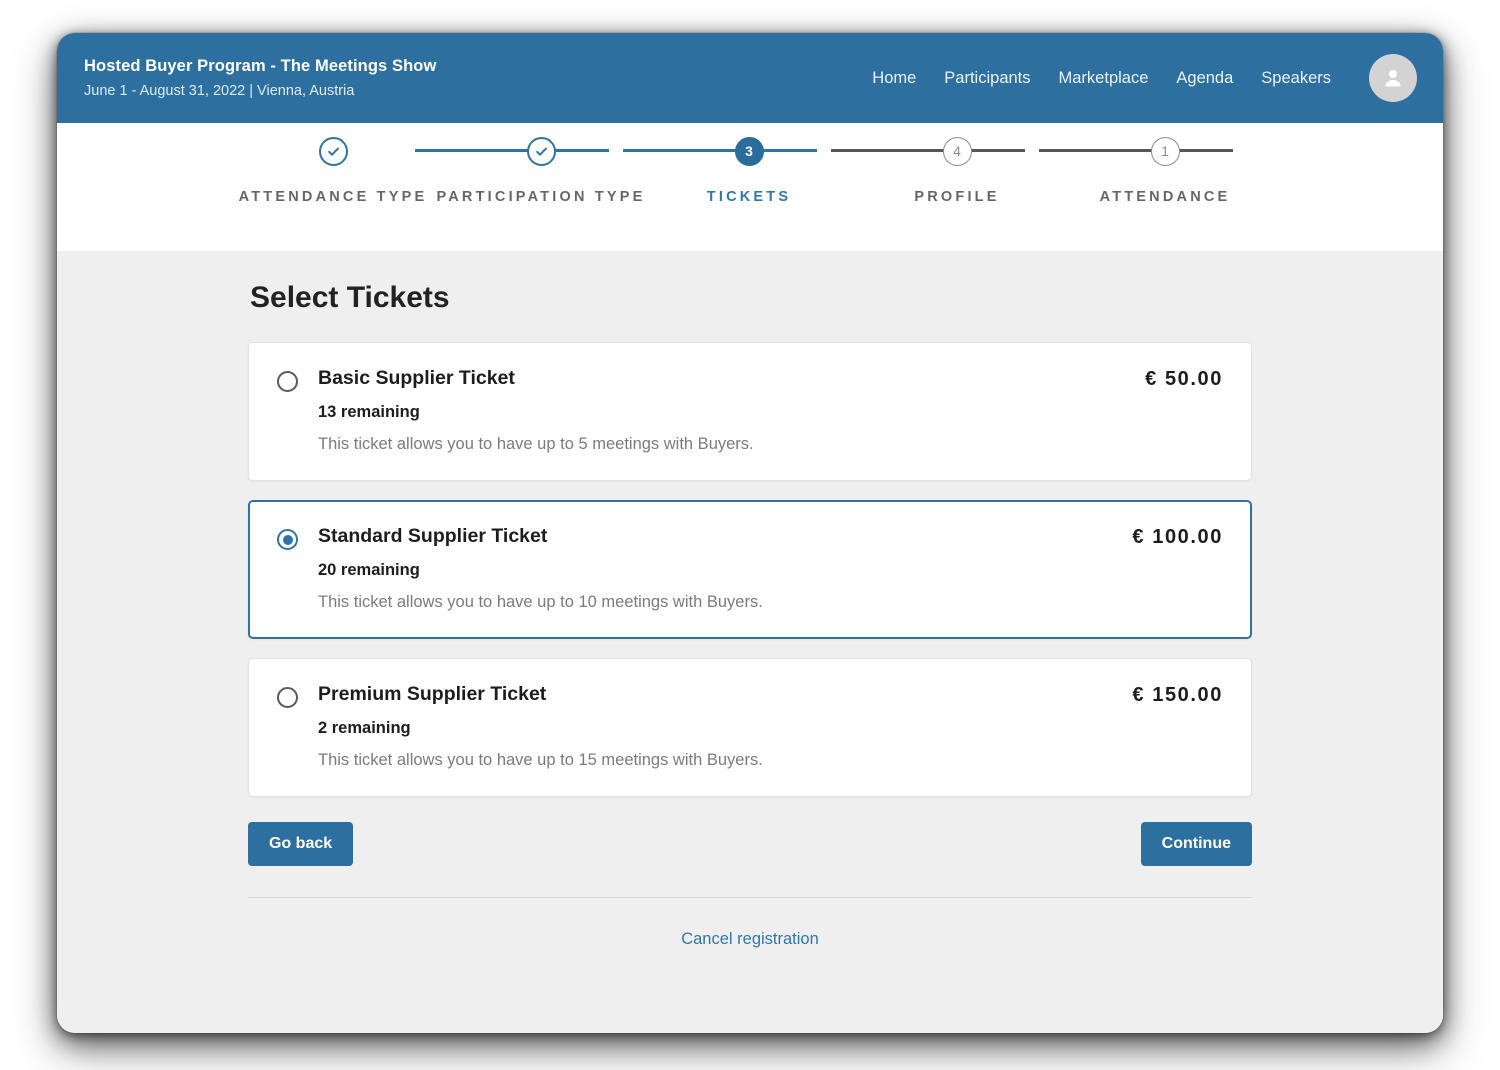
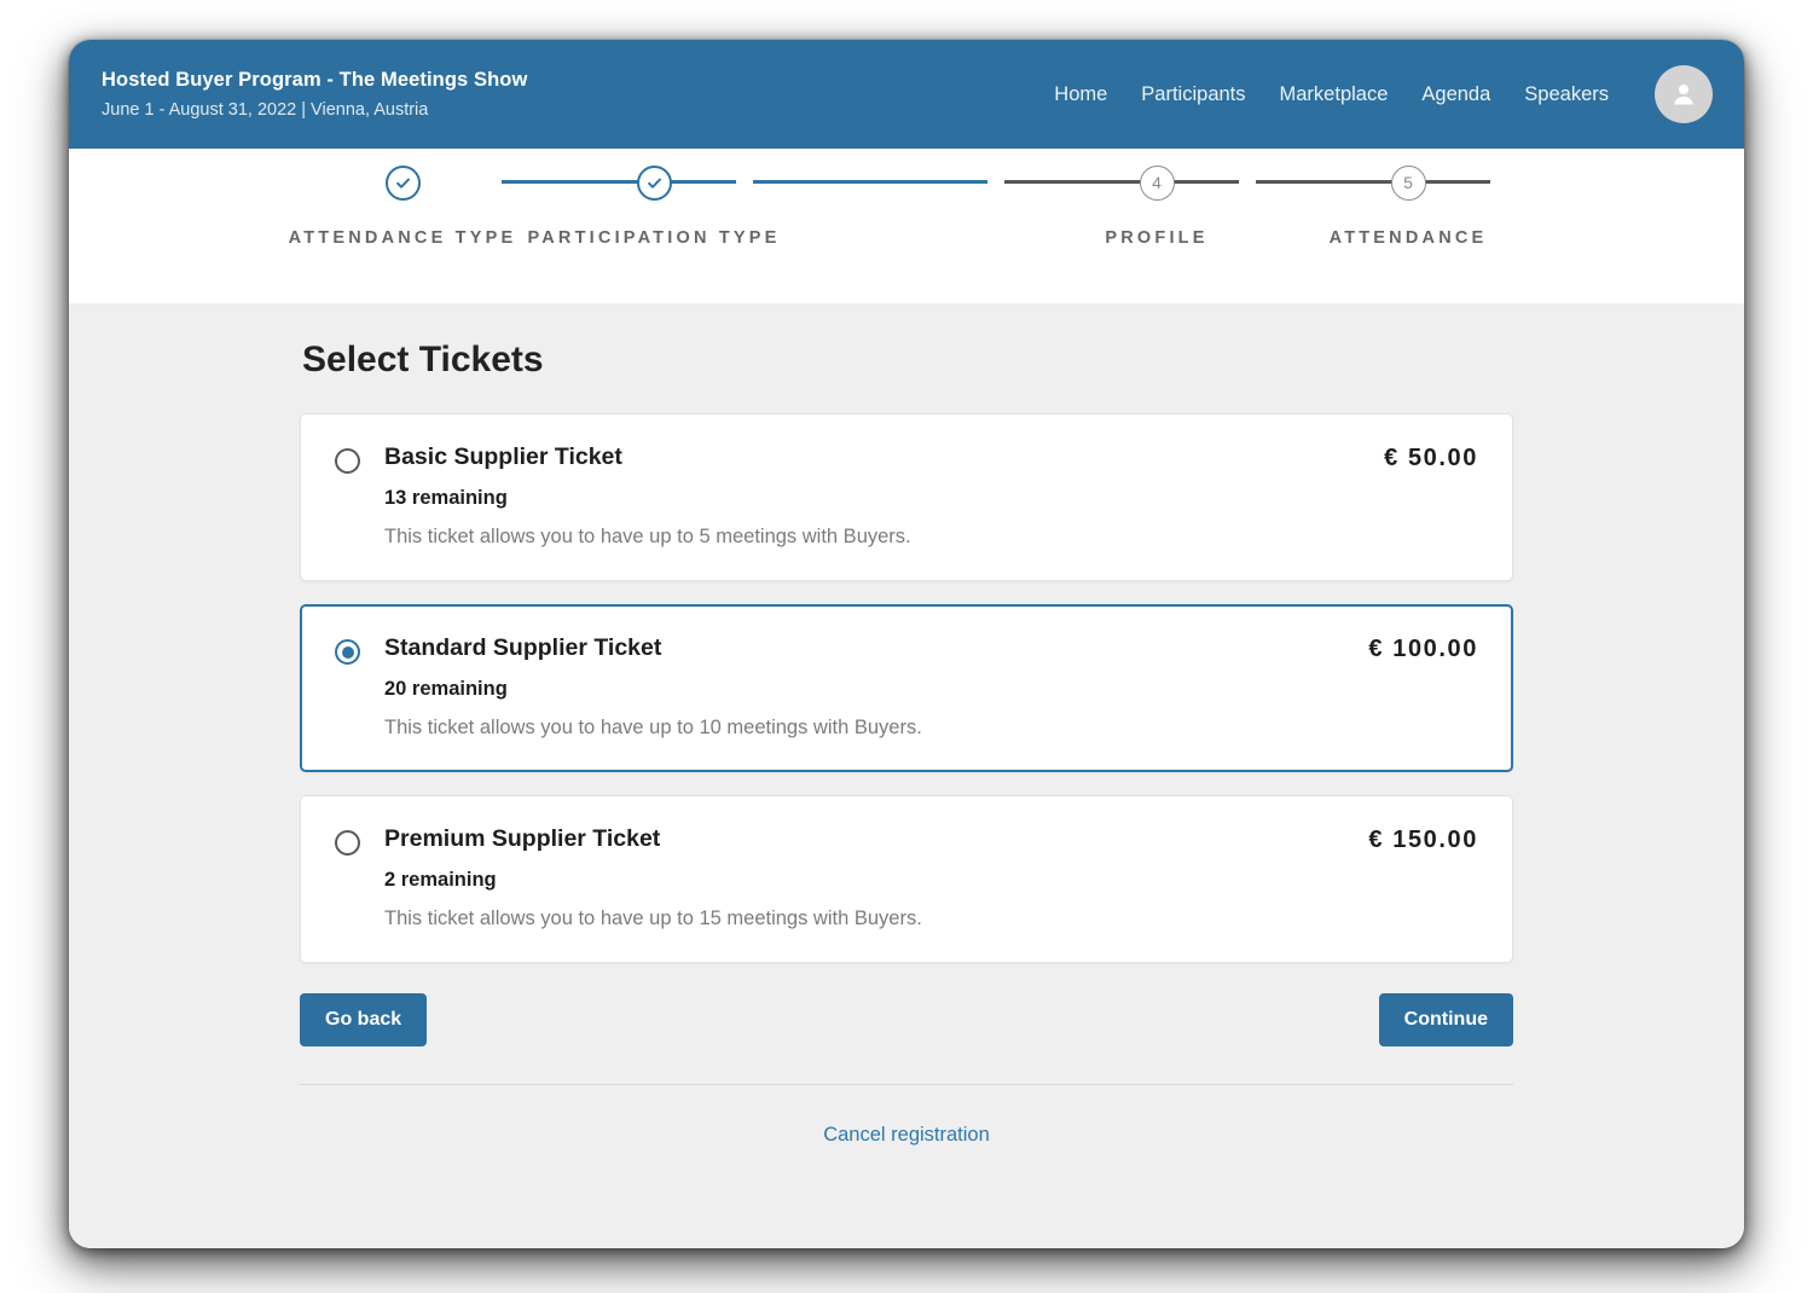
  Hosted Buyer Program - The Meetings Show
  June 1 - August 31, 2022 | Vienna, Austria
  Home
  Participants
  Marketplace
  Agenda
  Speakers
  ATTENDANCE TYPE
  PARTICIPATION TYPE
- 3
- TICKETS
  4
  PROFILE
- 1
+ 5
  ATTENDANCE
  Select Tickets
  Basic Supplier Ticket
  13 remaining
  This ticket allows you to have up to 5 meetings with Buyers.
  € 50.00
  Standard Supplier Ticket
  20 remaining
  This ticket allows you to have up to 10 meetings with Buyers.
  € 100.00
  Premium Supplier Ticket
  2 remaining
  This ticket allows you to have up to 15 meetings with Buyers.
  € 150.00
  Go back
  Continue
  Cancel registration
